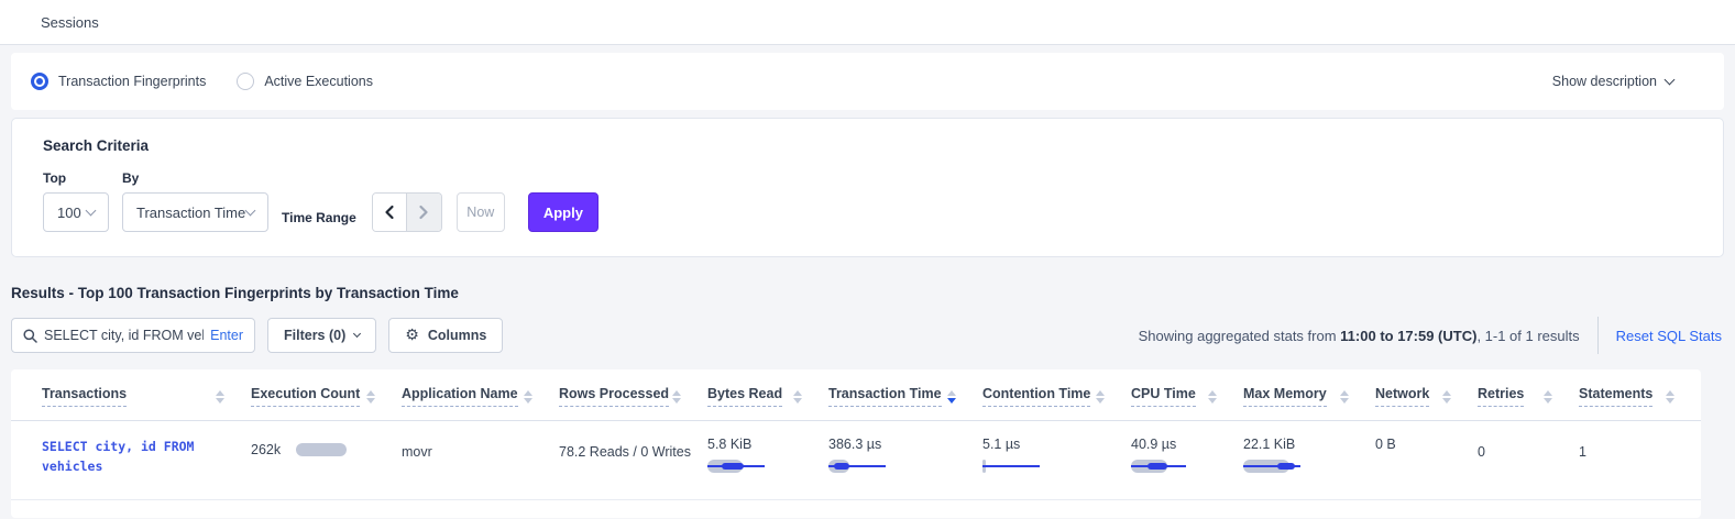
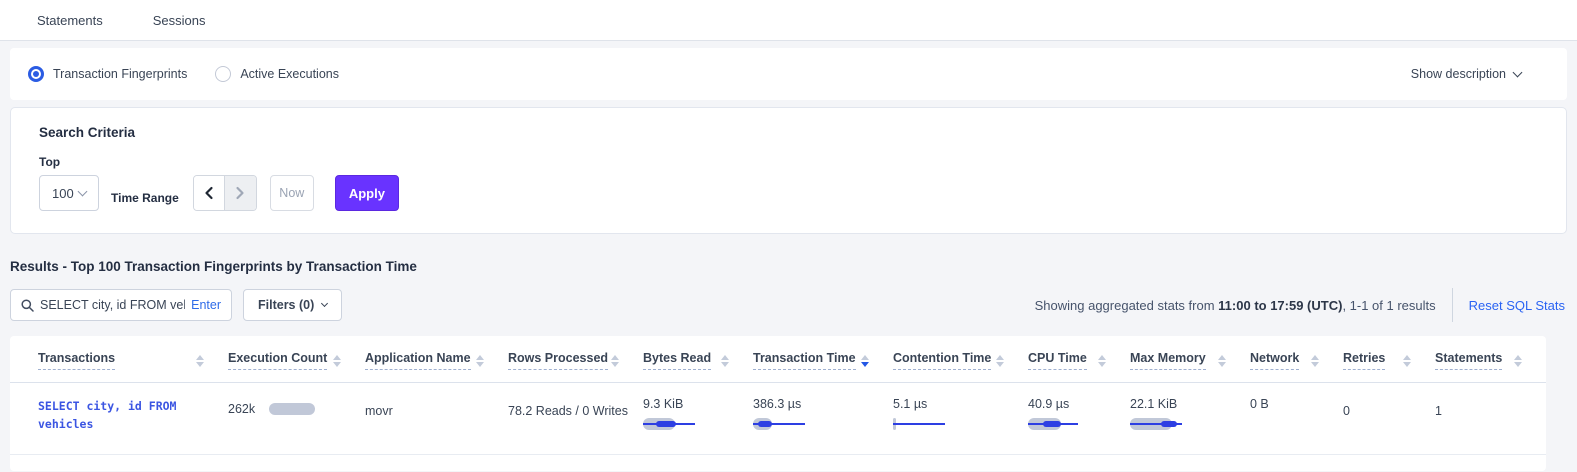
+ Statements
  Sessions
  Transaction Fingerprints
  Active Executions
  Show description
  Search Criteria
  Top
  100
- By
- Transaction Time
  Time Range
  Now
  Apply
  Results - Top 100 Transaction Fingerprints by Transaction Time
  SELECT city, id FROM ve
  Enter
  Filters (0)
- ⚙
- Columns
  Showing aggregated stats from 11:00 to 17:59 (UTC), 1-1 of 1 results
  Reset SQL Stats
  Transactions	Execution Count	Application Name	Rows Processed	Bytes Read	Transaction Time	Contention Time	CPU Time	Max Memory	Network	Retries	Statements
- SELECT city, id FROM vehicles	262k	movr	78.2 Reads / 0 Writes	5.8 KiB	386.3 µs	5.1 µs	40.9 µs	22.1 KiB	0 B	0	1
+ SELECT city, id FROM vehicles	262k	movr	78.2 Reads / 0 Writes	9.3 KiB	386.3 µs	5.1 µs	40.9 µs	22.1 KiB	0 B	0	1
